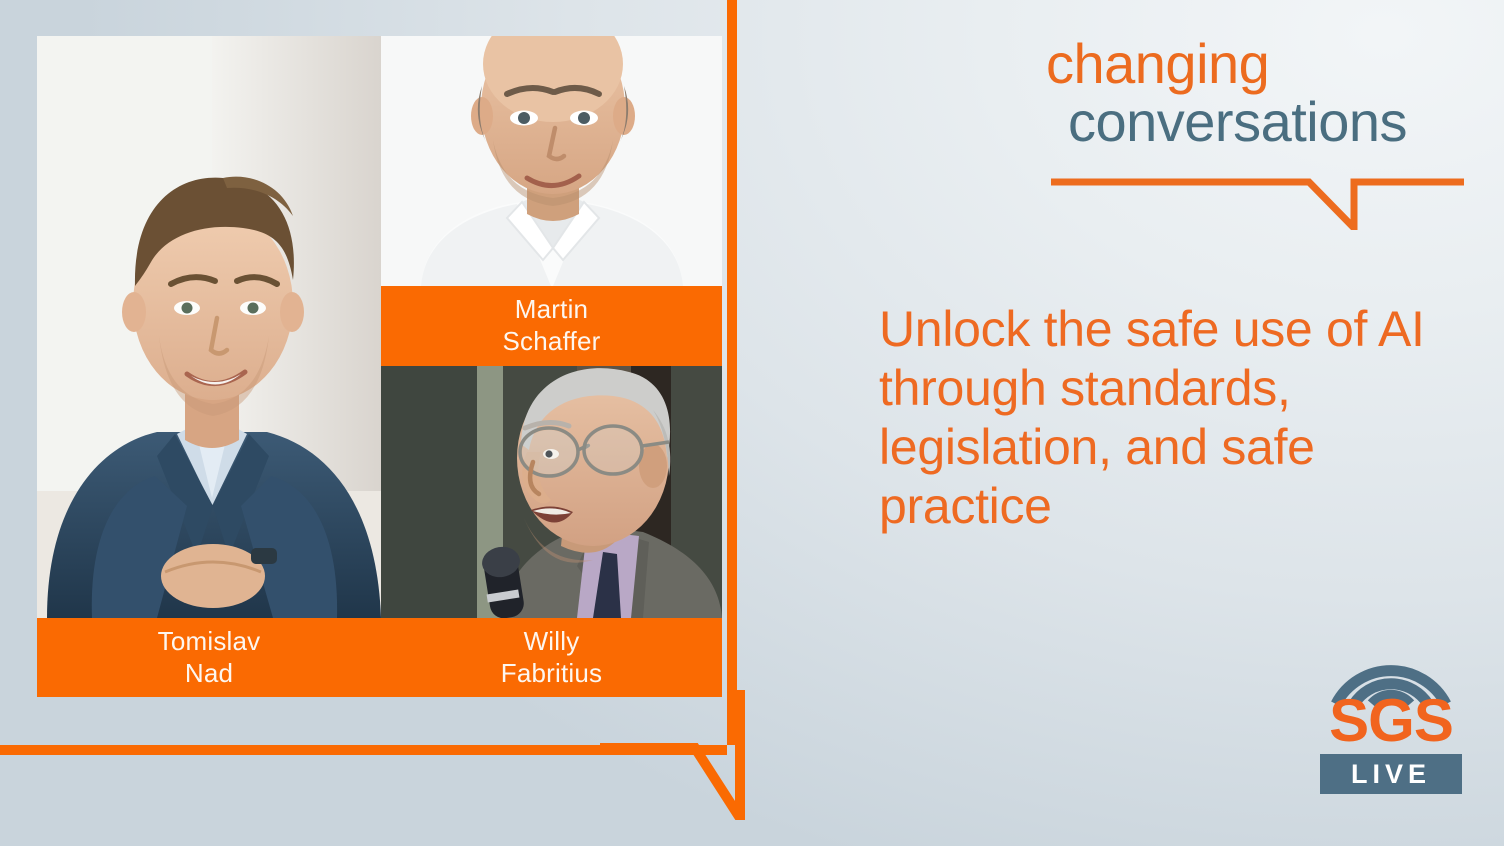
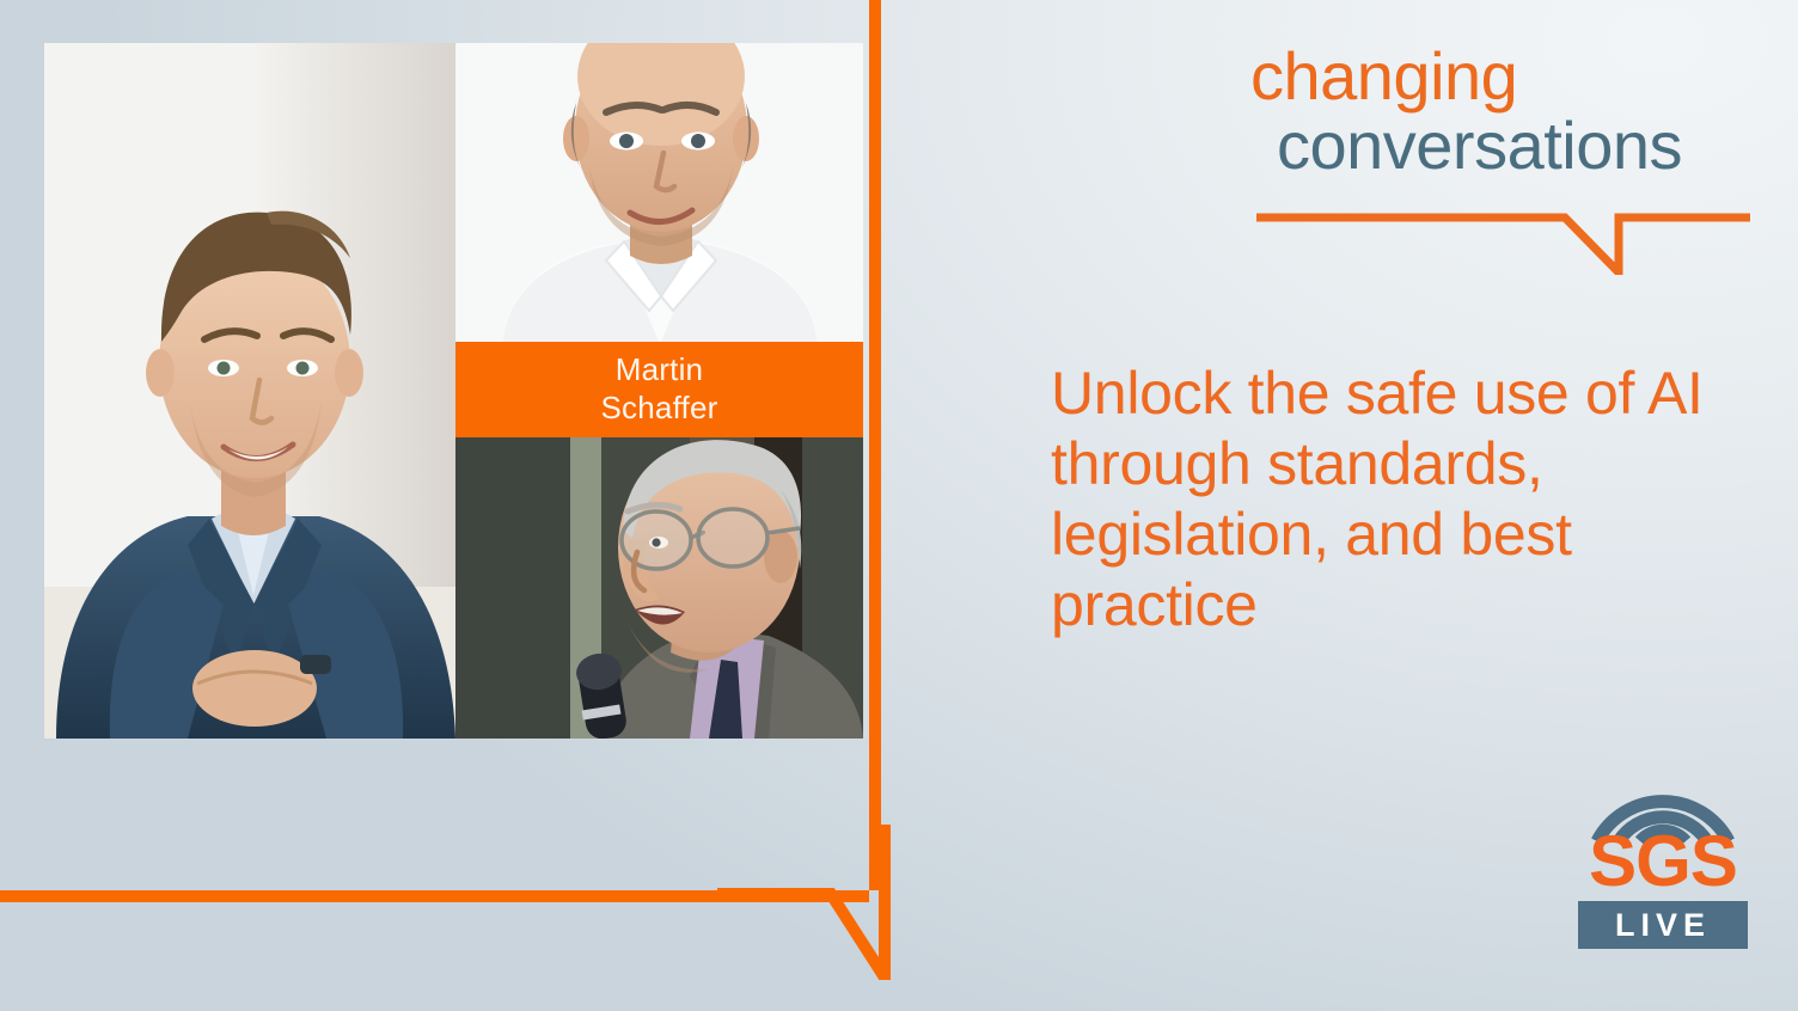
  Martin
  Schaffer
- Tomislav
- Nad
- Willy
- Fabritius
  changing
  conversations
- Unlock the safe use of AI through standards, legislation, and safe practice
+ Unlock the safe use of AI through standards, legislation, and best practice
  SGS
  LIVE
